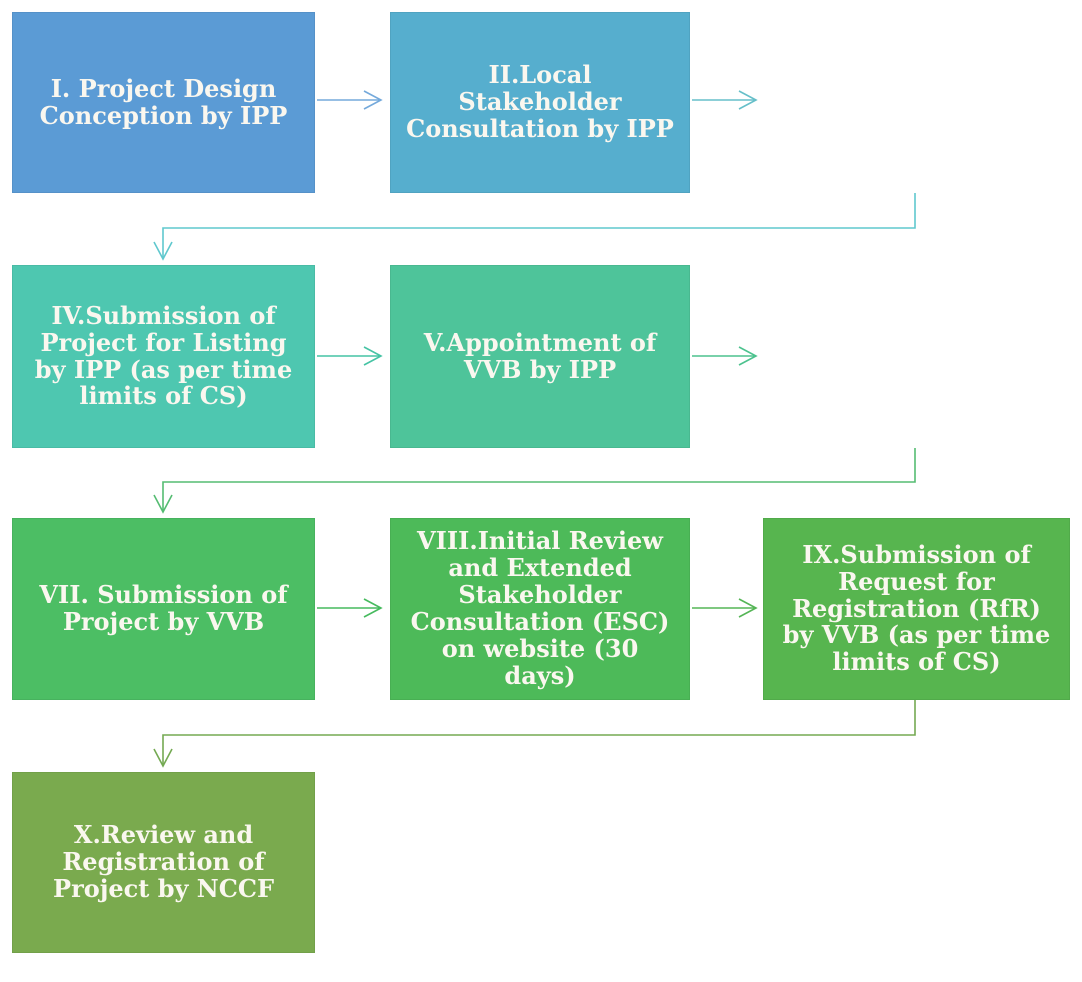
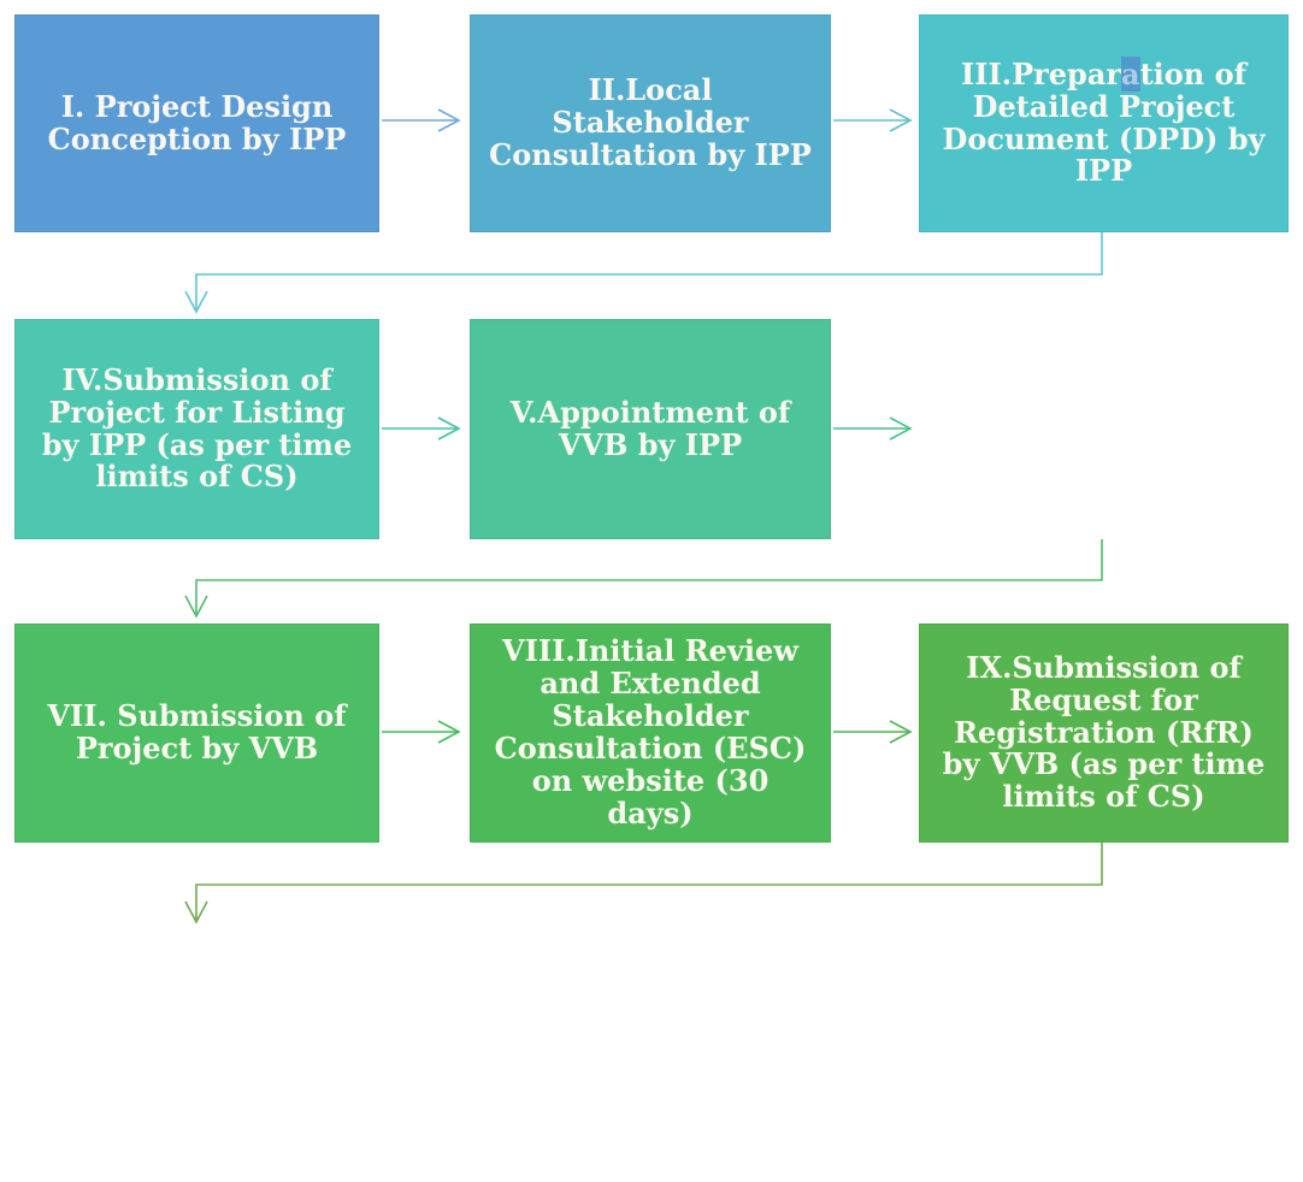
  I. Project Design
  Conception by IPP
  II.Local
  Stakeholder
  Consultation by IPP
+ III.Preparation of
+ Detailed Project
+ Document (DPD) by
+ IPP
  IV.Submission of
  Project for Listing
  by IPP (as per time
  limits of CS)
  V.Appointment of
  VVB by IPP
  VII. Submission of
  Project by VVB
  VIII.Initial Review
  and Extended
  Stakeholder
  Consultation (ESC)
  on website (30
  days)
  IX.Submission of
  Request for
  Registration (RfR)
  by VVB (as per time
  limits of CS)
- X.Review and
- Registration of
- Project by NCCF
